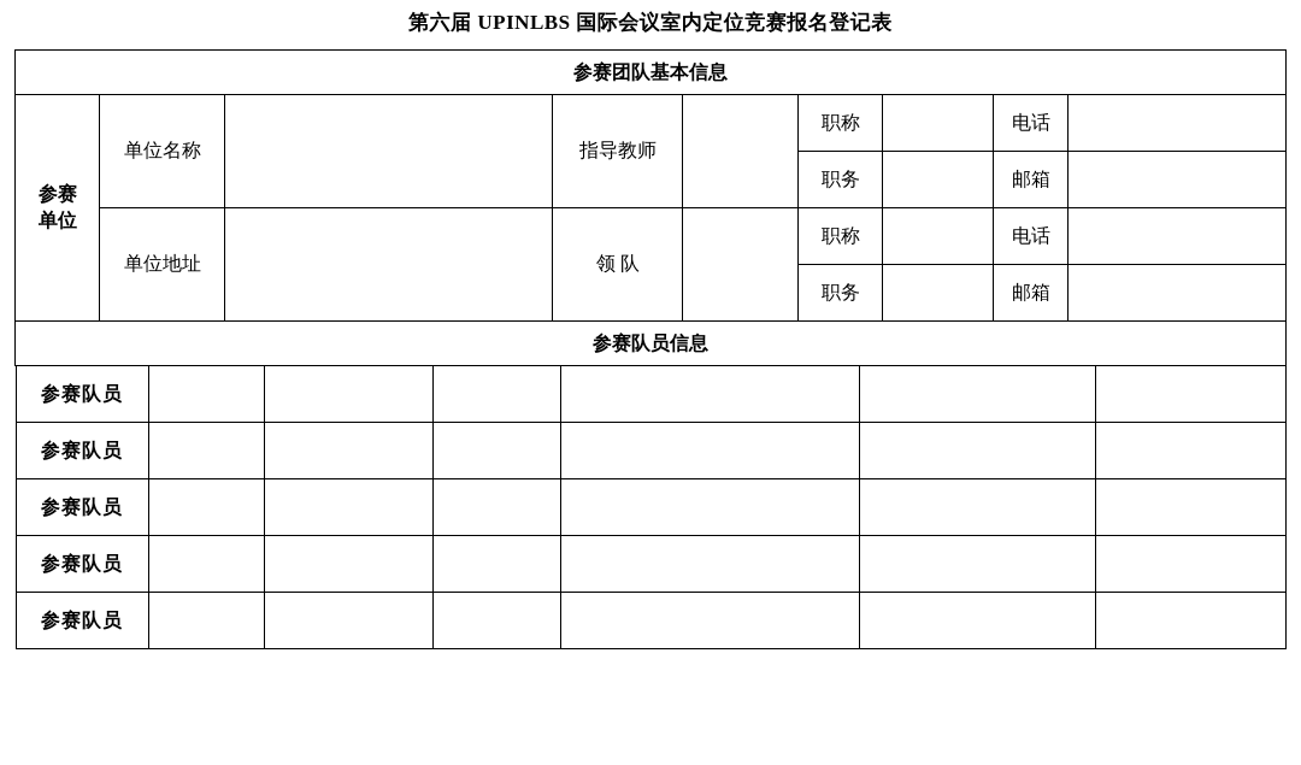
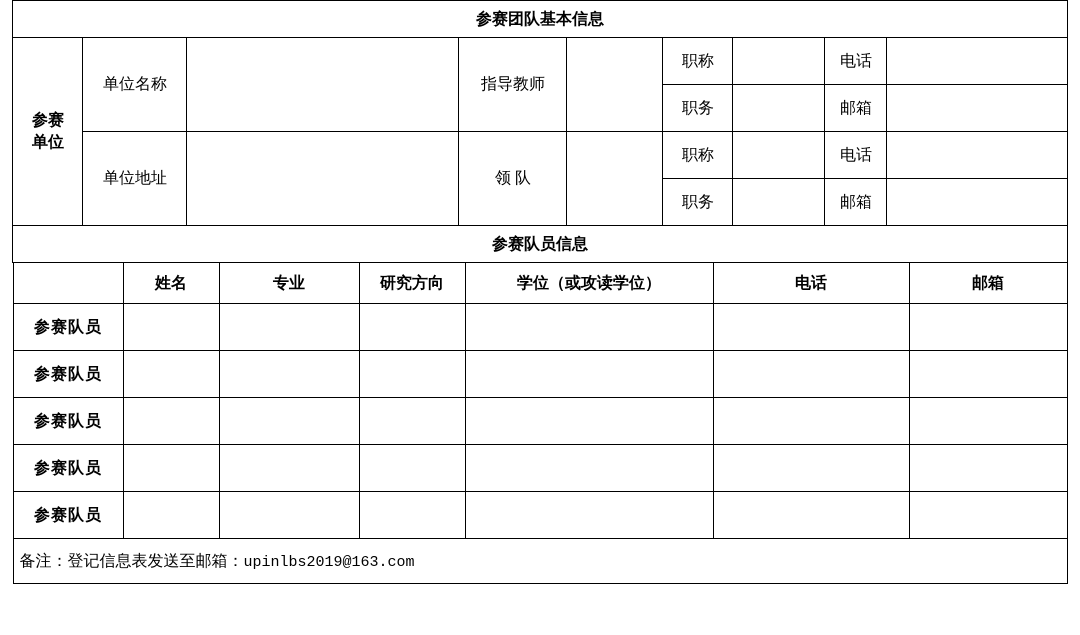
- 第六届 UPINLBS 国际会议室内定位竞赛报名登记表
  参赛团队基本信息
  参赛单位	单位名称		指导教师		职称		电话
  职务		邮箱
  单位地址		领 队		职称		电话
  职务		邮箱
  参赛队员信息
+ 	姓名	专业	研究方向	学位（或攻读学位）	电话	邮箱
  参赛队员
  参赛队员
  参赛队员
  参赛队员
  参赛队员
+ 备注：登记信息表发送至邮箱：upinlbs2019@163.com
